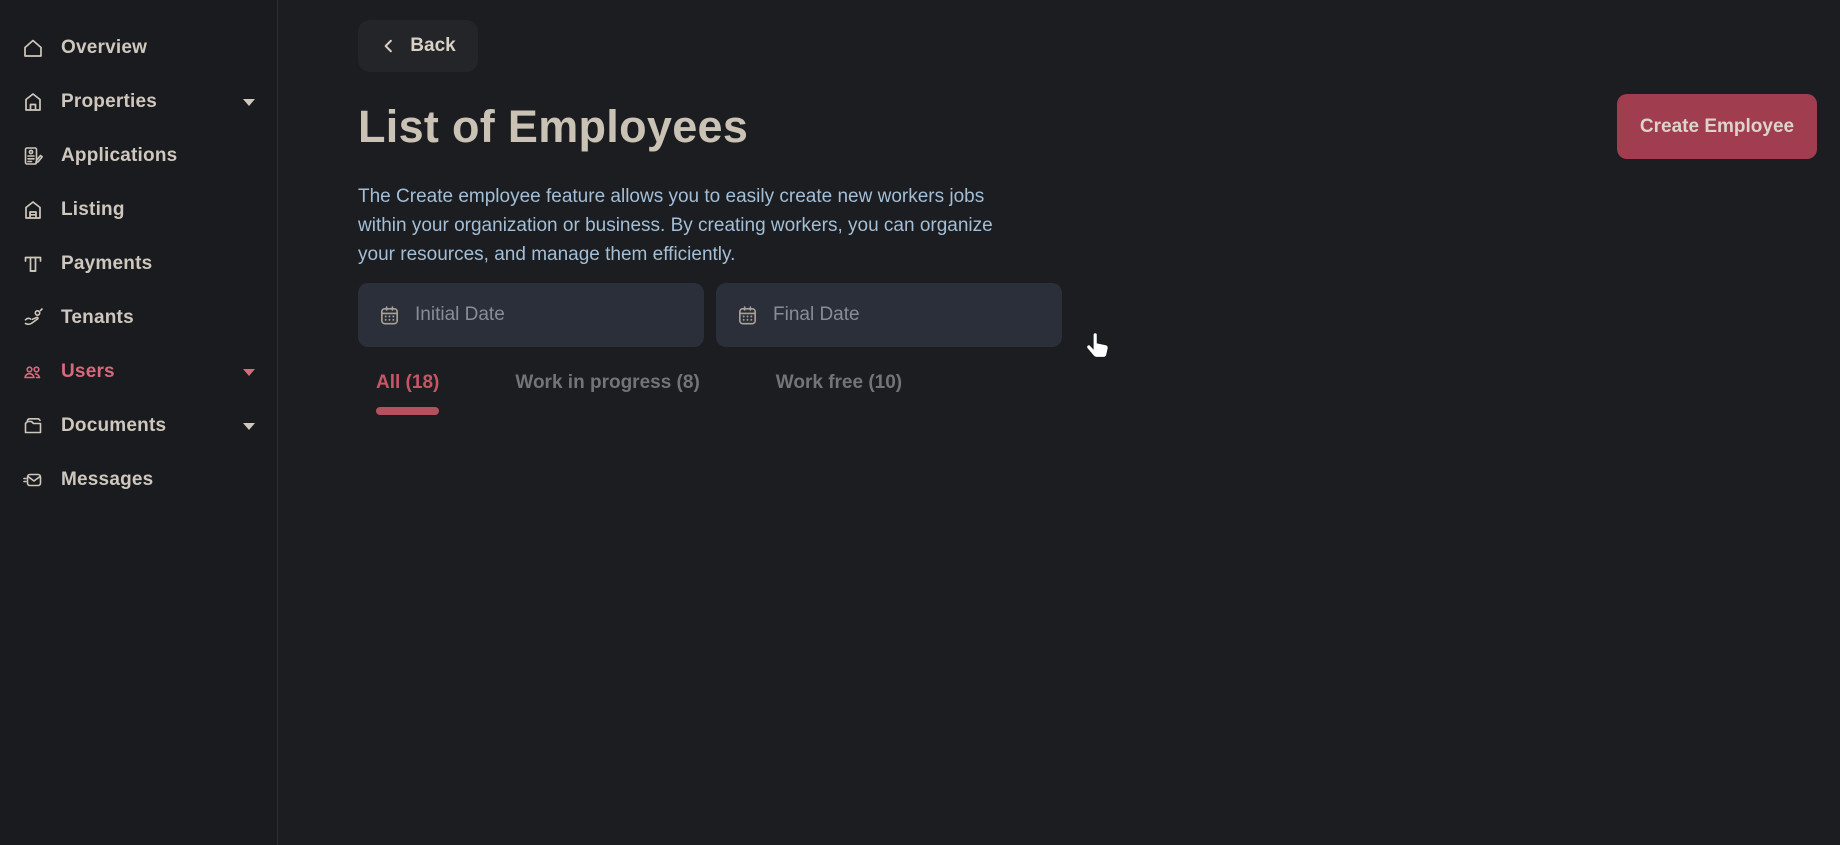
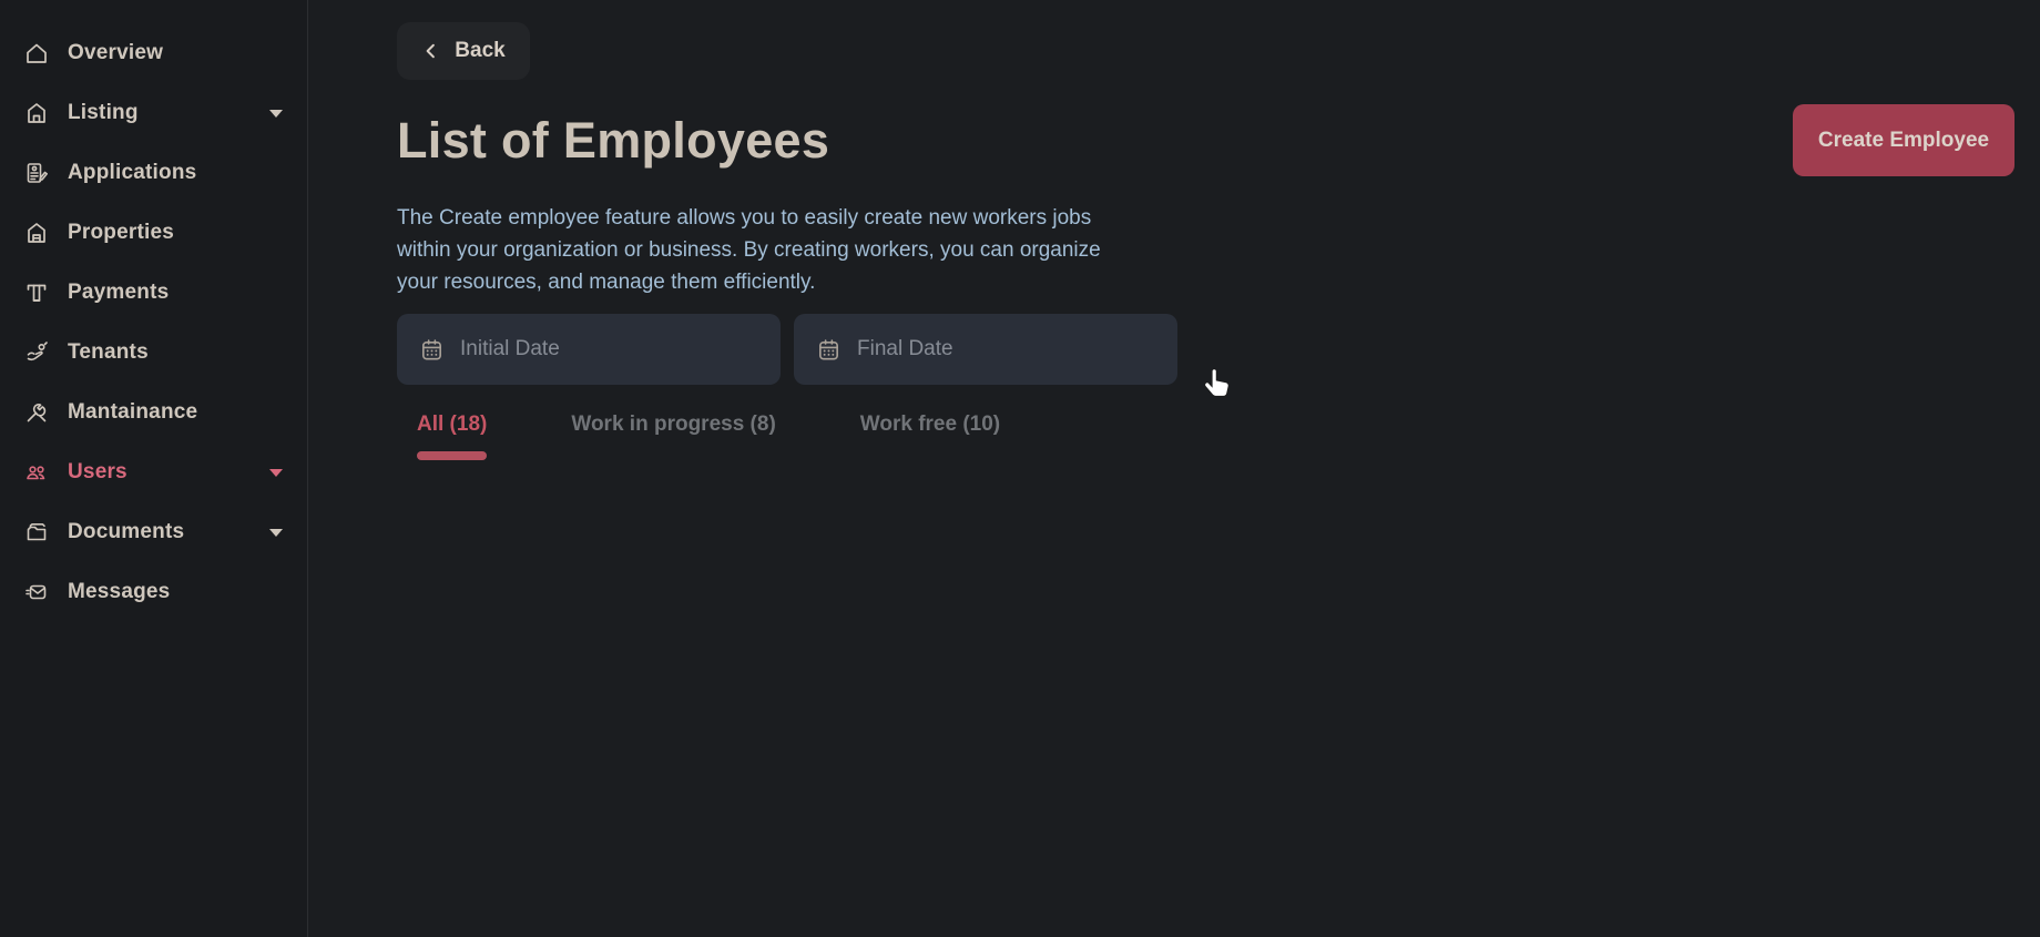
  Overview
- Properties
+ Listing
  Applications
- Listing
+ Properties
  Payments
  Tenants
+ Mantainance
  Users
  Documents
  Messages
  Back
  List of Employees
  Create Employee
  The Create employee feature allows you to easily create new workers jobs within your organization or business. By creating workers, you can organize your resources, and manage them efficiently.
  Initial Date
  Final Date
  All (18)
  Work in progress (8)
  Work free (10)
